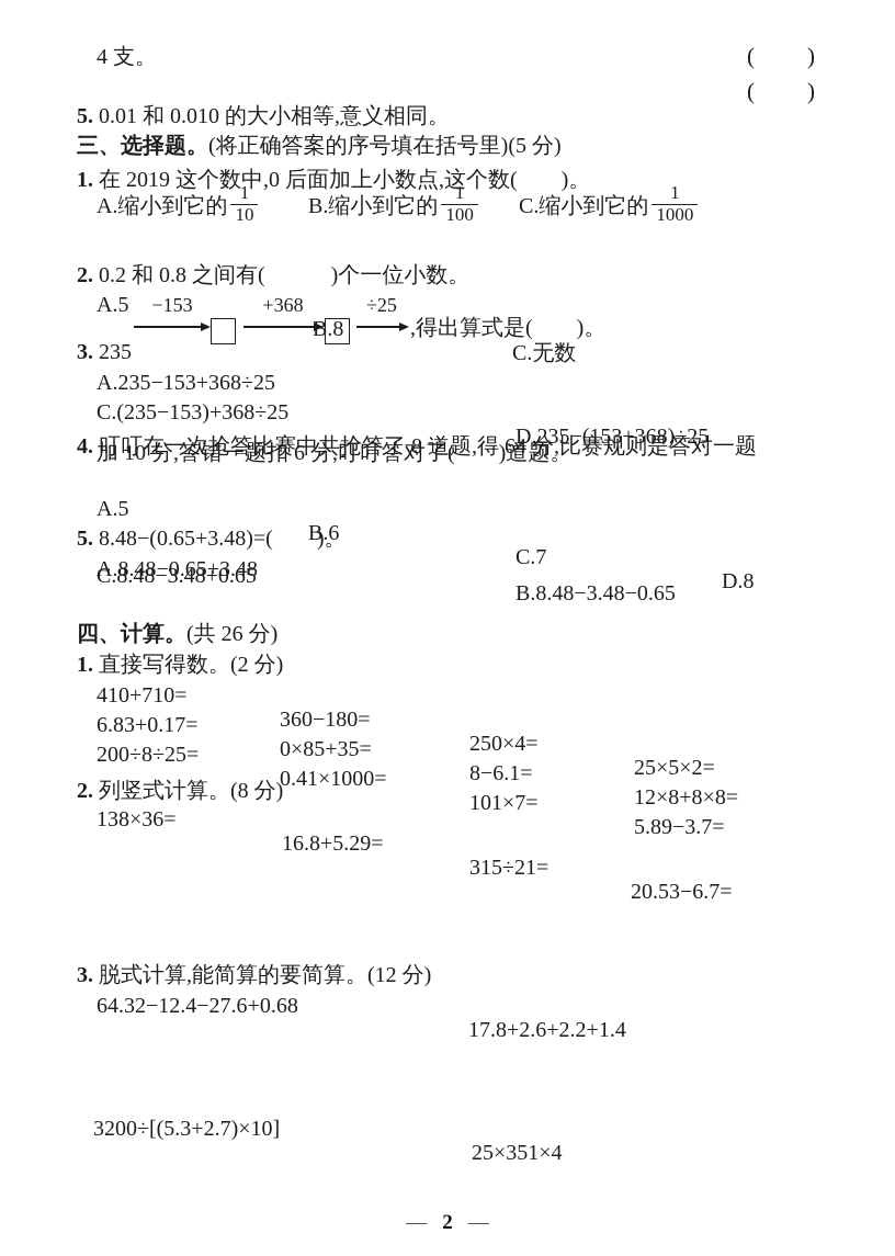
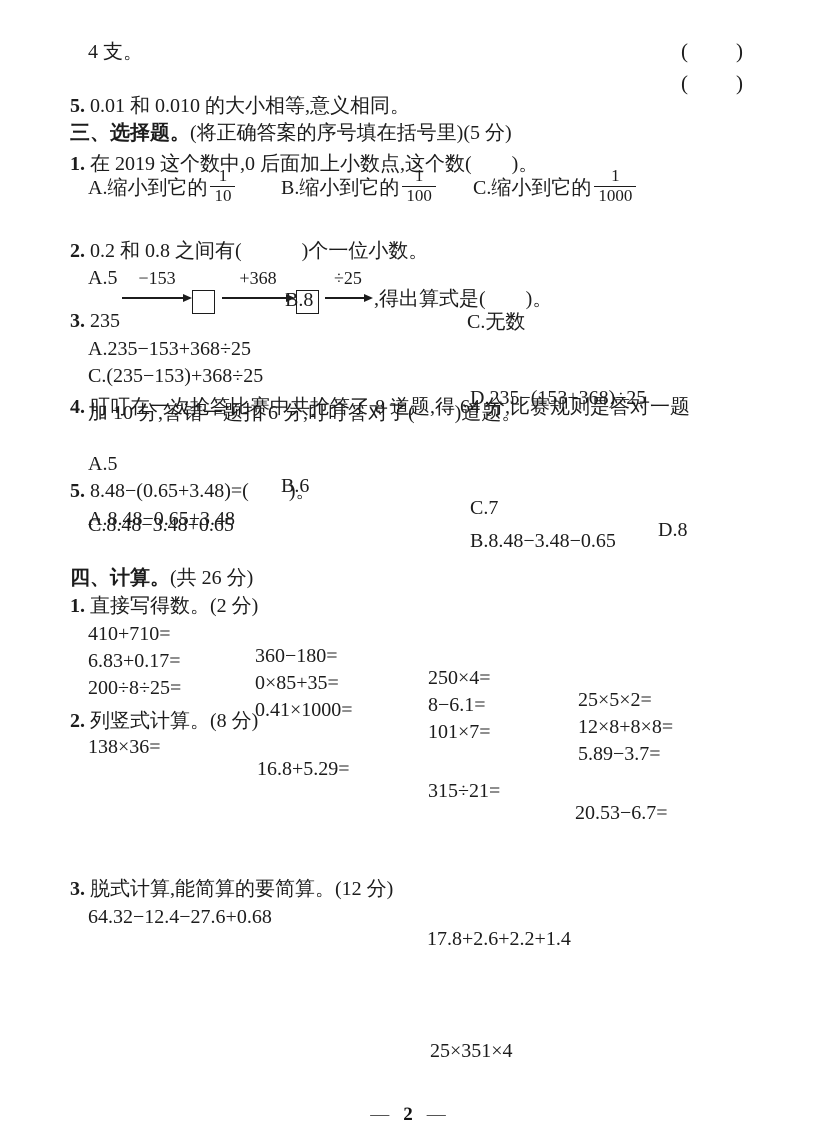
  4 支。
  (
  )
  5. 0.01 和 0.010 的大小相等,意义相同。
  (
  )
  三、选择题。(将正确答案的序号填在括号里)(5 分)
  1. 在 2019 这个数中,0 后面加上小数点,这个数( )。
  A.缩小到它的
  1
  10
  B.缩小到它的
  1
  100
  C.缩小到它的
  1
  1000
  2. 0.2 和 0.8 之间有( )个一位小数。
  A.5
  C.无数
  3. 235
  −153
  +368
  ÷25
  ,得出算式是( )。
  A.235−153+368÷25
  C.(235−153)+368÷25
  D.235−(153+368)÷25
  4. 叮叮在一次抢答比赛中共抢答了 8 道题,得 64 分,比赛规则是答对一题
  加 10 分,答错一题扣 6 分,叮叮答对了( )道题。
  A.5
  B.6
  C.7
  D.8
  5. 8.48−(0.65+3.48)=( )。
  A.8.48−0.65+3.48
  B.8.48−3.48−0.65
  C.8.48−3.48+0.65
  四、计算。(共 26 分)
  1. 直接写得数。(2 分)
  410+710=
  360−180=
  250×4=
  25×5×2=
  6.83+0.17=
  0×85+35=
  8−6.1=
  12×8+8×8=
  200÷8÷25=
  0.41×1000=
  101×7=
  5.89−3.7=
  2. 列竖式计算。(8 分)
  138×36=
  16.8+5.29=
  315÷21=
  20.53−6.7=
  3. 脱式计算,能简算的要简算。(12 分)
  64.32−12.4−27.6+0.68
  17.8+2.6+2.2+1.4
- 3200÷[(5.3+2.7)×10]
  25×351×4
  — 2 —
